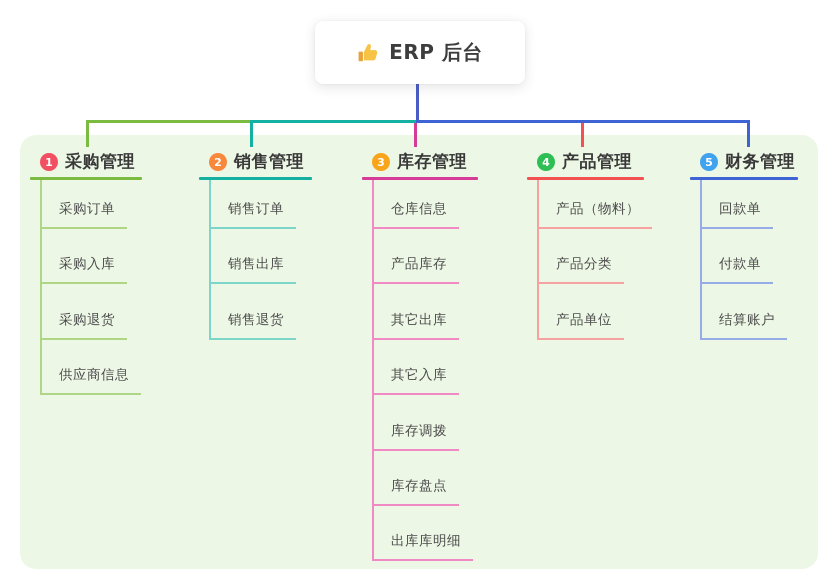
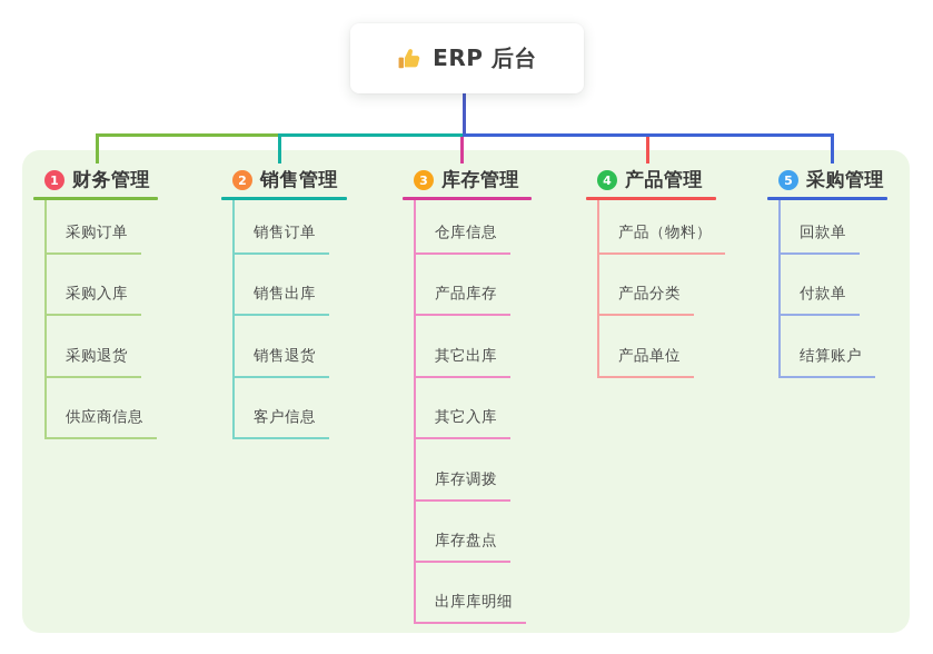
  ERP 后台
  1
- 采购管理
+ 财务管理
  采购订单
  采购入库
  采购退货
  供应商信息
  2
  销售管理
  销售订单
  销售出库
  销售退货
+ 客户信息
  3
  库存管理
  仓库信息
  产品库存
  其它出库
  其它入库
  库存调拨
  库存盘点
  出库库明细
  4
  产品管理
  产品（物料）
  产品分类
  产品单位
  5
- 财务管理
+ 采购管理
  回款单
  付款单
  结算账户
